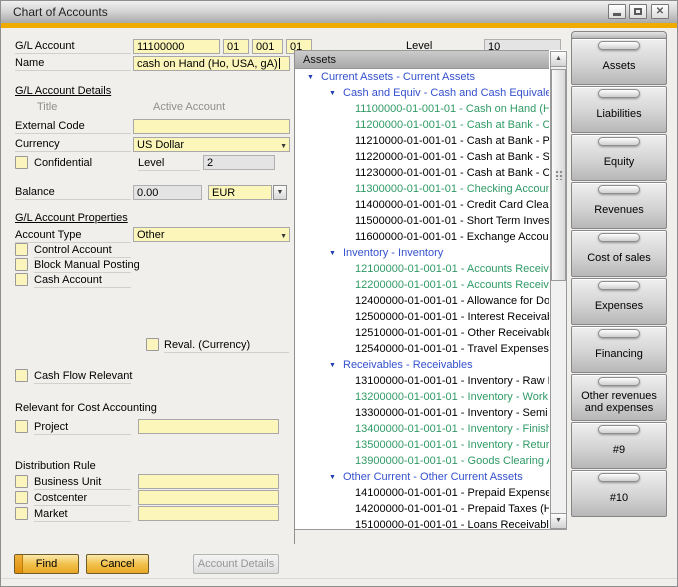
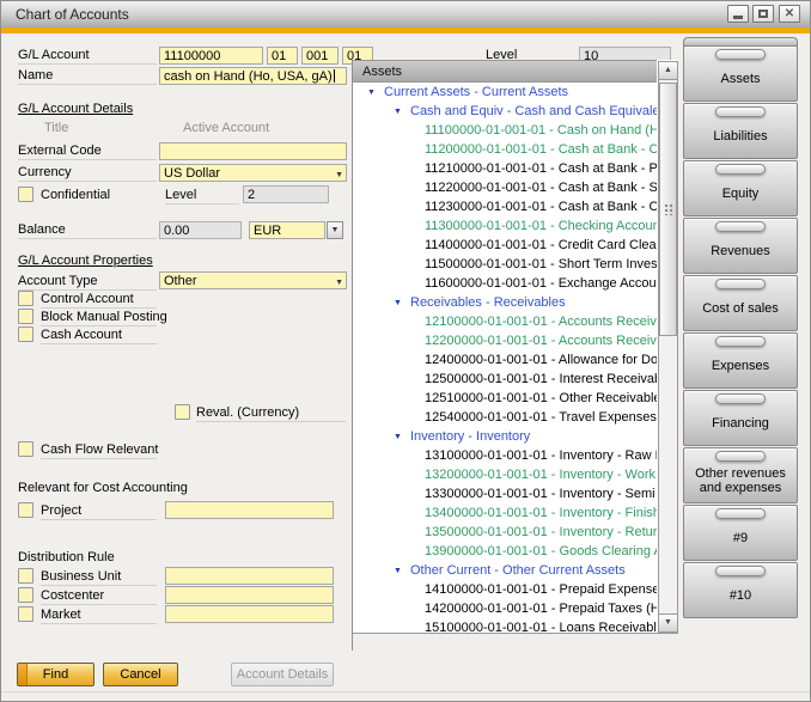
  Chart of Accounts
  ✕
  G/L Account
  11100000
  01
  001
  01
  Name
  cash on Hand (Ho, USA, gA)
  Level
  10
  G/L Account Details
  Title
  Active Account
  External Code
  Currency
  US Dollar
  Confidential
  Level
  2
  Balance
  0.00
  EUR
  G/L Account Properties
  Account Type
  Other
  Control Account
  Block Manual Posting
  Cash Account
  Reval. (Currency)
  Cash Flow Relevant
  Relevant for Cost Accounting
  Project
  Distribution Rule
  Business Unit
  Costcenter
  Market
  Assets
  Current Assets - Current Assets
  Cash and Equiv - Cash and Cash Equivale
  11100000-01-001-01 - Cash on Hand (H
  11200000-01-001-01 - Cash at Bank - C
  11210000-01-001-01 - Cash at Bank - P
  11220000-01-001-01 - Cash at Bank - S
  11230000-01-001-01 - Cash at Bank - C
  11300000-01-001-01 - Checking Accoun
  11400000-01-001-01 - Credit Card Clea
  11500000-01-001-01 - Short Term Inves
  11600000-01-001-01 - Exchange Accou
- Inventory - Inventory
+ Receivables - Receivables
  12100000-01-001-01 - Accounts Receiv
  12200000-01-001-01 - Accounts Receiv
  12400000-01-001-01 - Allowance for Do
  12500000-01-001-01 - Interest Receiva
  12510000-01-001-01 - Other Receivabl
  12540000-01-001-01 - Travel Expenses
- Receivables - Receivables
+ Inventory - Inventory
  13100000-01-001-01 - Inventory - Raw
  13200000-01-001-01 - Inventory - Work
  13300000-01-001-01 - Inventory - Semi
  13400000-01-001-01 - Inventory - Finish
  13500000-01-001-01 - Inventory - Retur
  13900000-01-001-01 - Goods Clearing
  Other Current - Other Current Assets
  14100000-01-001-01 - Prepaid Expense
  14200000-01-001-01 - Prepaid Taxes (H
  15100000-01-001-01 - Loans Receivabl
  Assets
  Liabilities
  Equity
  Revenues
  Cost of sales
  Expenses
  Financing
  Other revenues and expenses
  #9
  #10
  Find
  Cancel
  Account Details
